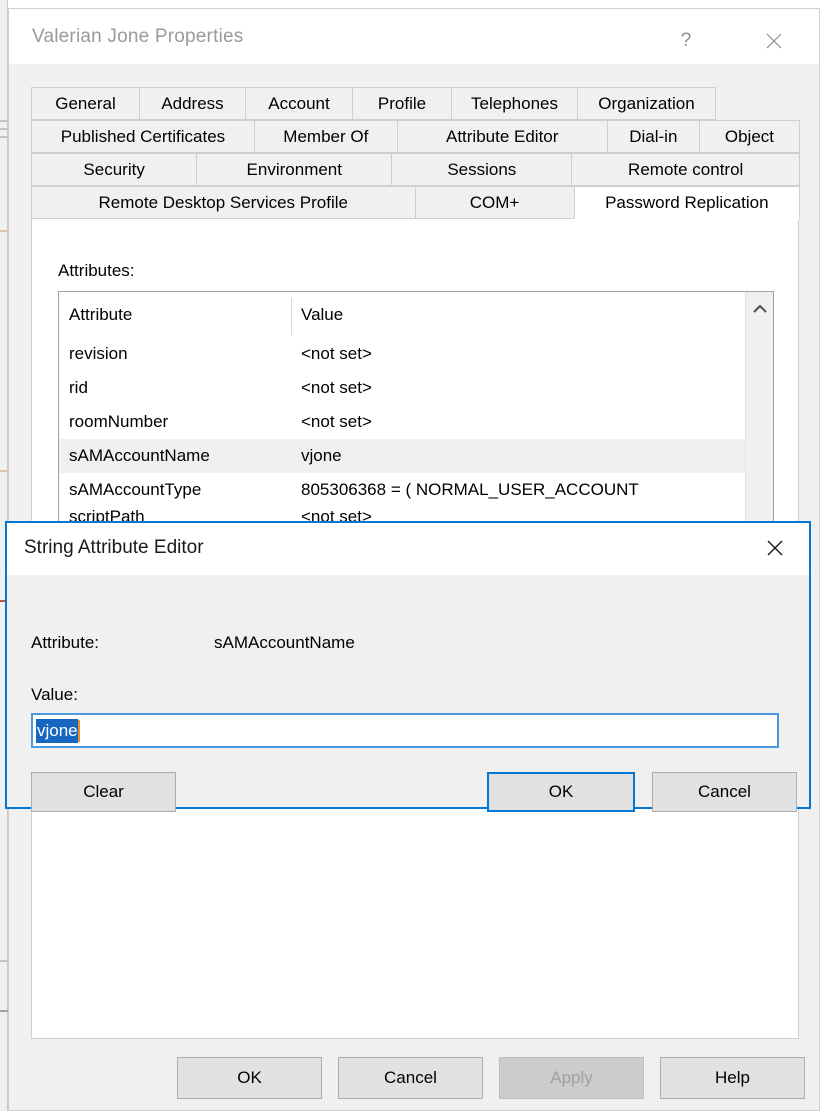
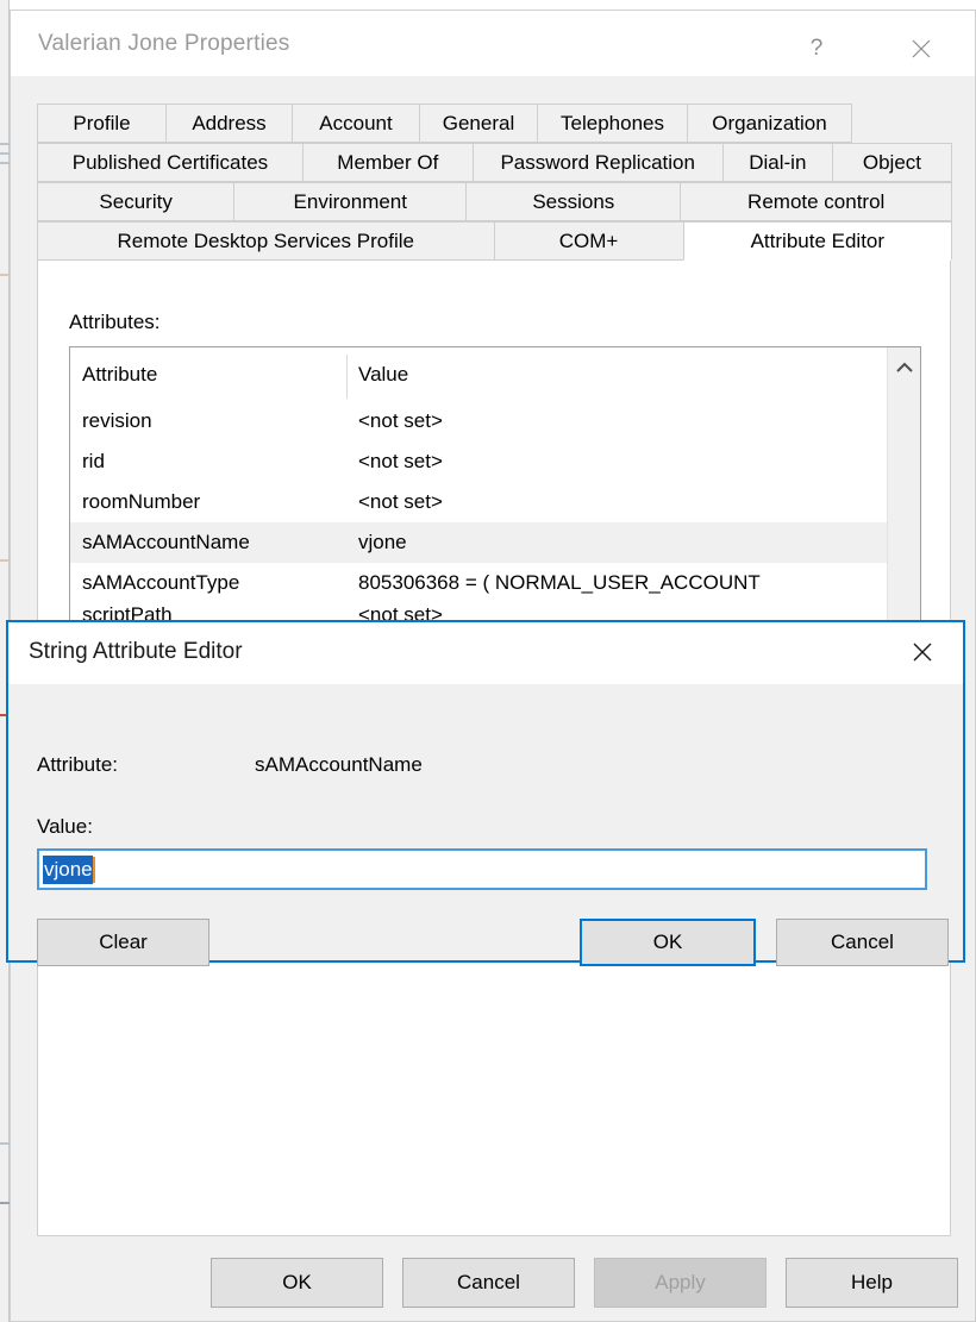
  Valerian Jone Properties
  ?
- General
+ Profile
  Address
  Account
- Profile
+ General
  Telephones
  Organization
  Published Certificates
  Member Of
- Attribute Editor
+ Password Replication
  Dial-in
  Object
  Security
  Environment
  Sessions
  Remote control
  Remote Desktop Services Profile
  COM+
- Password Replication
+ Attribute Editor
  Attributes:
  Attribute
  Value
  revision
  <not set>
  rid
  <not set>
  roomNumber
  <not set>
  sAMAccountName
  vjone
  sAMAccountType
  805306368 = ( NORMAL_USER_ACCOUNT
  scriptPath
  <not set>
  OK
  Cancel
  Apply
  Help
  String Attribute Editor
  Attribute:
  sAMAccountName
  Value:
  vjone
  Clear
  OK
  Cancel
